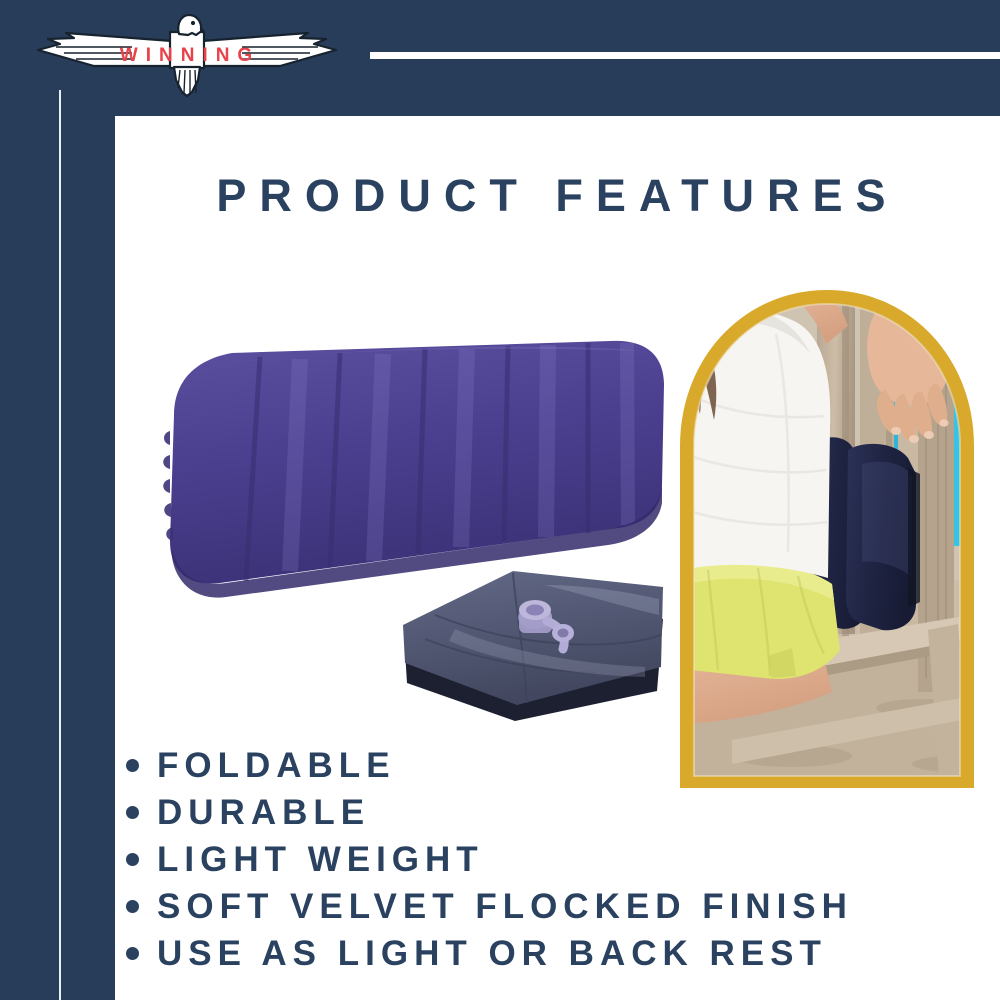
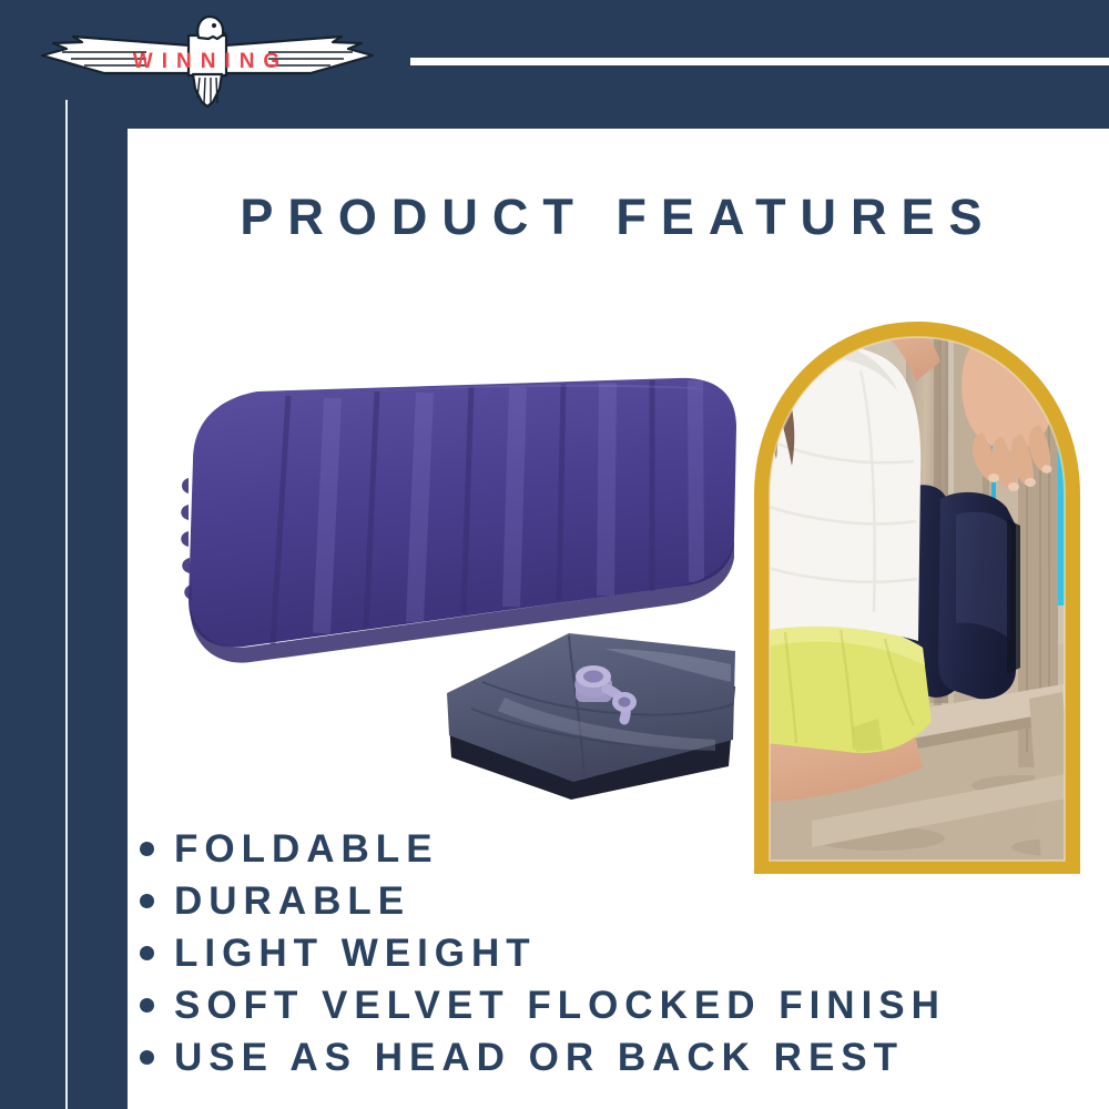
  WINNING
  PRODUCT FEATURES
  FOLDABLE
  DURABLE
  LIGHT WEIGHT
  SOFT VELVET FLOCKED FINISH
- USE AS LIGHT OR BACK REST
+ USE AS HEAD OR BACK REST
